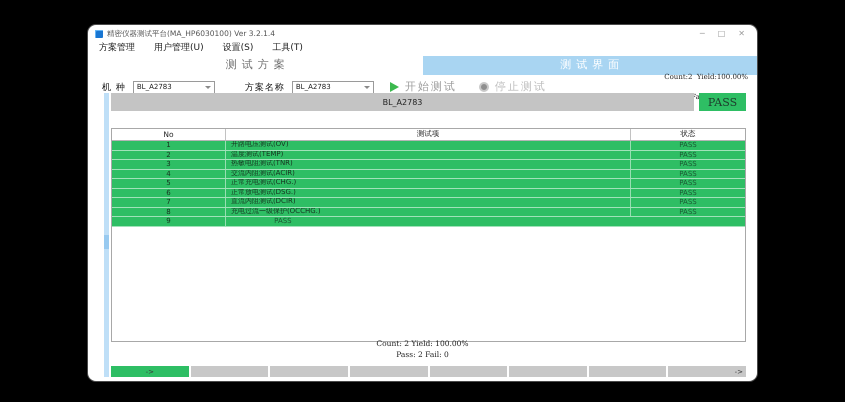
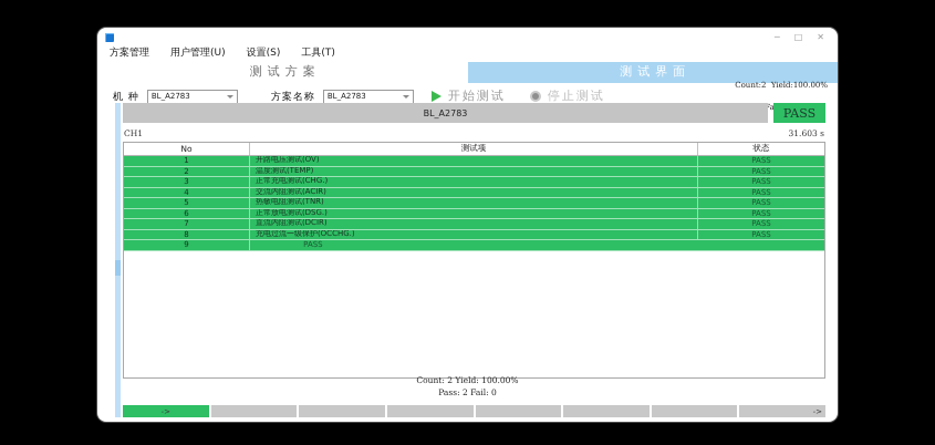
- 精密仪器测试平台(MA_HP6030100) Ver 3.2.1.4
  ─
  □
  ✕
  方案管理
  用户管理(U)
  设置(S)
  工具(T)
  测试方案
  测试界面
  机 种
  BL_A2783
  方案名称
  BL_A2783
  开始测试
  停止测试
  Count:2 Yield:100.00%
  BL_A2783
  PASS
+ CH1
+ 31.603 s
  No
  测试项
  状态
  1
  开路电压测试(OV)
  PASS
  2
  温度测试(TEMP)
  PASS
  3
- 热敏电阻测试(TNR)
+ 正常充电测试(CHG.)
  PASS
  4
  交流内阻测试(ACIR)
  PASS
  5
- 正常充电测试(CHG.)
+ 热敏电阻测试(TNR)
  PASS
  6
  正常放电测试(DSG.)
  PASS
  7
  直流内阻测试(DCIR)
  PASS
  8
  充电过流一级保护(OCCHG.)
  PASS
  9
  PASS
  Count: 2 Yield: 100.00%
  Pass: 2 Fail: 0
  ->
  ->
